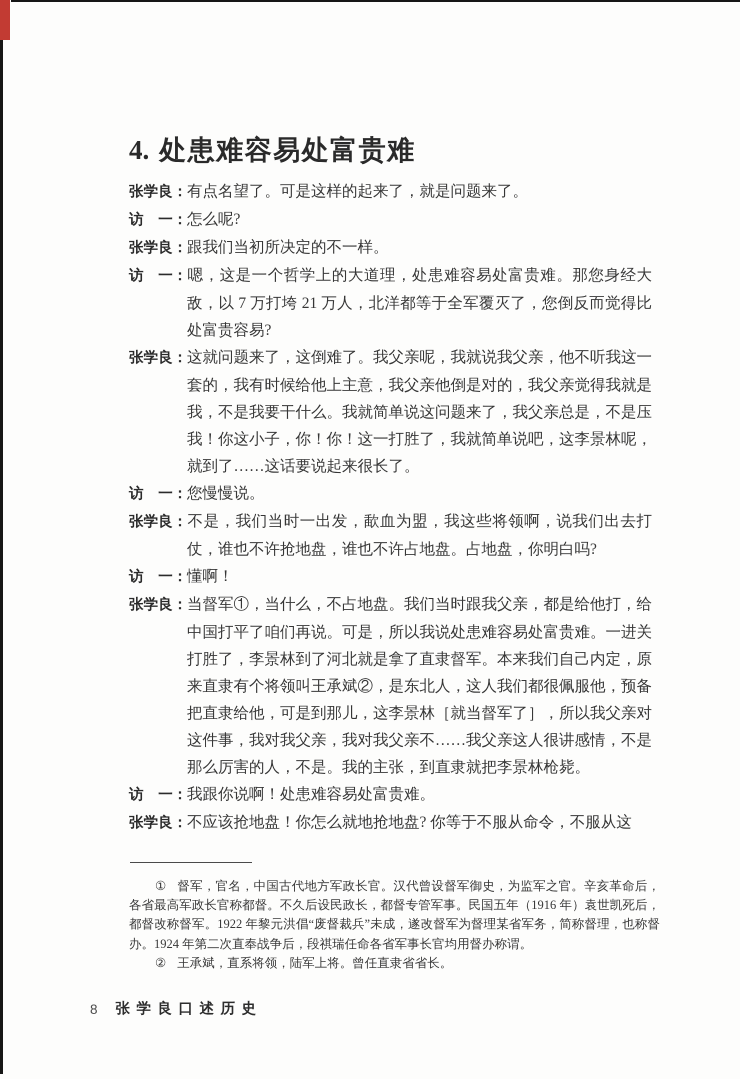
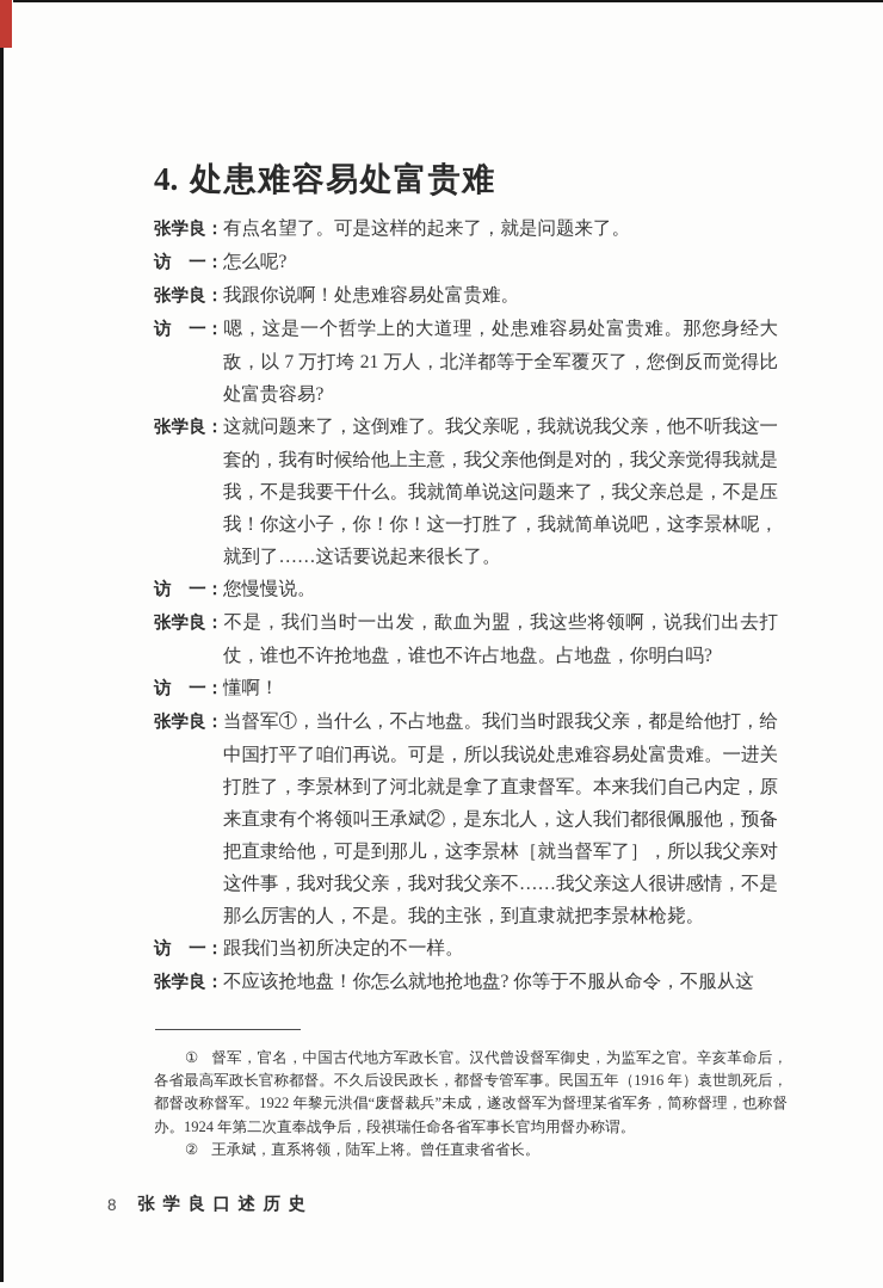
  4. 处患难容易处富贵难
  张学良：有点名望了。可是这样的起来了，就是问题来了。
  访 一：怎么呢?
- 张学良：跟我们当初所决定的不一样。
+ 张学良：我跟你说啊！处患难容易处富贵难。
  访 一：嗯，这是一个哲学上的大道理，处患难容易处富贵难。那您身经大敌，以 7 万打垮 21 万人，北洋都等于全军覆灭了，您倒反而觉得比处富贵容易?
  张学良：这就问题来了，这倒难了。我父亲呢，我就说我父亲，他不听我这一套的，我有时候给他上主意，我父亲他倒是对的，我父亲觉得我就是我，不是我要干什么。我就简单说这问题来了，我父亲总是，不是压我！你这小子，你！你！这一打胜了，我就简单说吧，这李景林呢，就到了……这话要说起来很长了。
  访 一：您慢慢说。
  张学良：不是，我们当时一出发，歃血为盟，我这些将领啊，说我们出去打仗，谁也不许抢地盘，谁也不许占地盘。占地盘，你明白吗?
  访 一：懂啊！
  张学良：当督军①，当什么，不占地盘。我们当时跟我父亲，都是给他打，给中国打平了咱们再说。可是，所以我说处患难容易处富贵难。一进关打胜了，李景林到了河北就是拿了直隶督军。本来我们自己内定，原来直隶有个将领叫王承斌②，是东北人，这人我们都很佩服他，预备把直隶给他，可是到那儿，这李景林［就当督军了］，所以我父亲对这件事，我对我父亲，我对我父亲不……我父亲这人很讲感情，不是那么厉害的人，不是。我的主张，到直隶就把李景林枪毙。
- 访 一：我跟你说啊！处患难容易处富贵难。
+ 访 一：跟我们当初所决定的不一样。
  张学良：不应该抢地盘！你怎么就地抢地盘? 你等于不服从命令，不服从这
  ① 督军，官名，中国古代地方军政长官。汉代曾设督军御史，为监军之官。辛亥革命后，各省最高军政长官称都督。不久后设民政长，都督专管军事。民国五年（1916 年）袁世凯死后，都督改称督军。1922 年黎元洪倡“废督裁兵”未成，遂改督军为督理某省军务，简称督理，也称督办。1924 年第二次直奉战争后，段祺瑞任命各省军事长官均用督办称谓。
  ② 王承斌，直系将领，陆军上将。曾任直隶省省长。
  8 张学良口述历史
